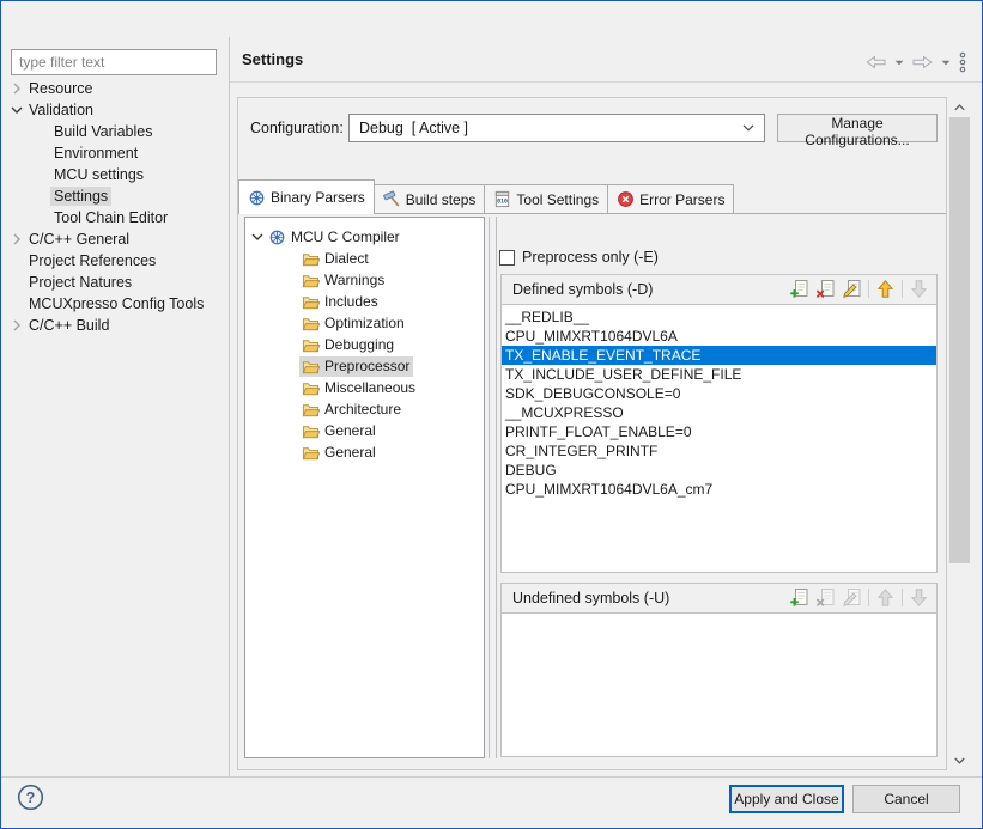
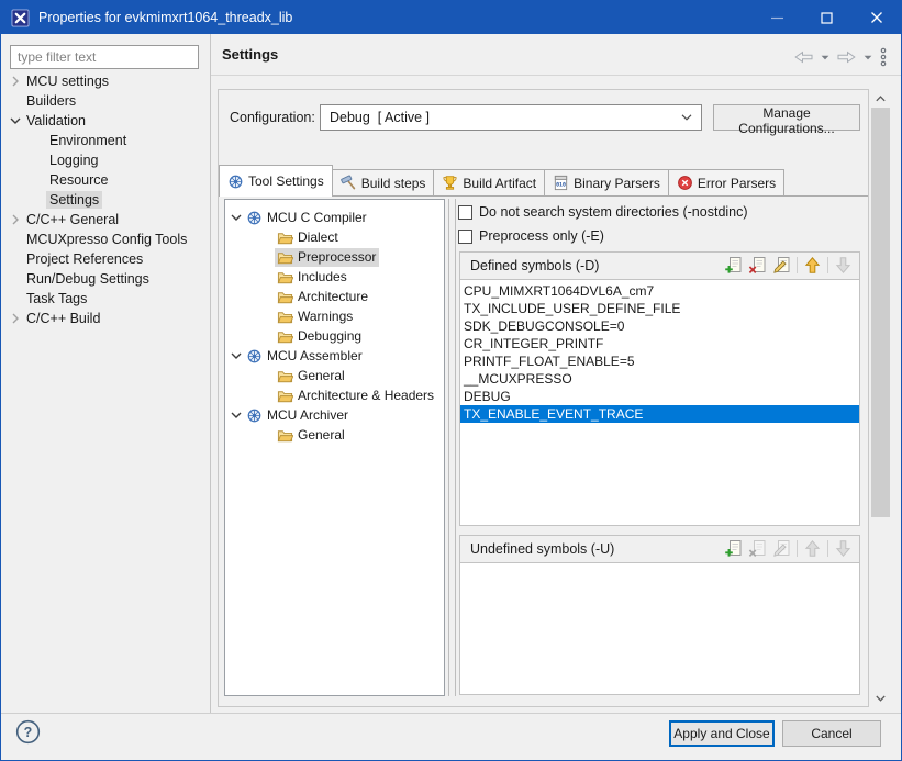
+ Properties for evkmimxrt1064_threadx_lib
  type filter text
- Resource
+ MCU settings
+ Builders
  Validation
- Build Variables
  Environment
+ Logging
- MCU settings
+ Resource
  Settings
- Tool Chain Editor
  C/C++ General
- Project References
+ MCUXpresso Config Tools
- Project Natures
- MCUXpresso Config Tools
+ Project References
+ Run/Debug Settings
+ Task Tags
  C/C++ Build
  Settings
  Configuration:
  Debug [ Active ]
  Manage Configurations...
- Binary Parsers
+ Tool Settings
  Build steps
+ Build Artifact
- Tool Settings
+ Binary Parsers
  Error Parsers
  MCU C Compiler
  Dialect
- Warnings
+ Preprocessor
  Includes
- Optimization
- Debugging
+ Architecture
- Preprocessor
+ Warnings
- Miscellaneous
- Architecture
+ Debugging
+ MCU Assembler
  General
+ Architecture & Headers
+ MCU Archiver
  General
  Defined symbols (-D)
- __REDLIB__
- CPU_MIMXRT1064DVL6A
- TX_ENABLE_EVENT_TRACE
+ CPU_MIMXRT1064DVL6A_cm7
  TX_INCLUDE_USER_DEFINE_FILE
  SDK_DEBUGCONSOLE=0
- __MCUXPRESSO
+ CR_INTEGER_PRINTF
- PRINTF_FLOAT_ENABLE=0
+ PRINTF_FLOAT_ENABLE=5
- CR_INTEGER_PRINTF
+ __MCUXPRESSO
  DEBUG
- CPU_MIMXRT1064DVL6A_cm7
+ TX_ENABLE_EVENT_TRACE
  Undefined symbols (-U)
+ Do not search system directories (-nostdinc)
  Preprocess only (-E)
  ?
  Apply and Close
  Cancel
